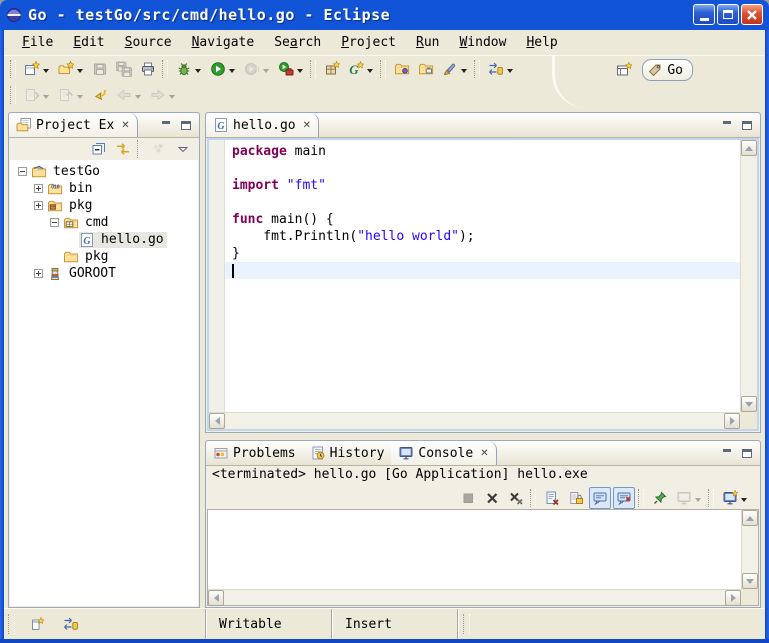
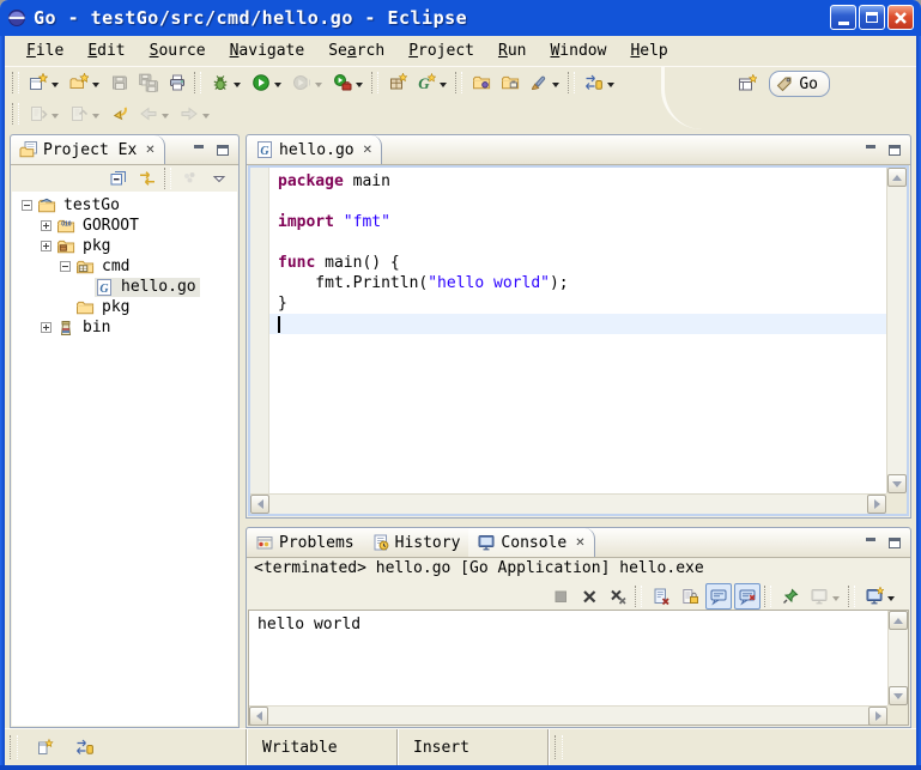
  Go - testGo/src/cmd/hello.go - Eclipse
  File
  Edit
  Source
  Navigate
  Search
  Project
  Run
  Window
  Help
  G
  Go
  Project Ex
  ✕
  testGo
- bin
+ GOROOT
  pkg
  cmd
  G
  hello.go
  pkg
- GOROOT
+ bin
  G
  hello.go
  ✕
  package main
  import "fmt"
  func main() {
  fmt.Println("hello world");
  }
  Problems
  History
  Console
  ✕
  <terminated> hello.go [Go Application] hello.exe
+ hello world
  Writable
  Insert
